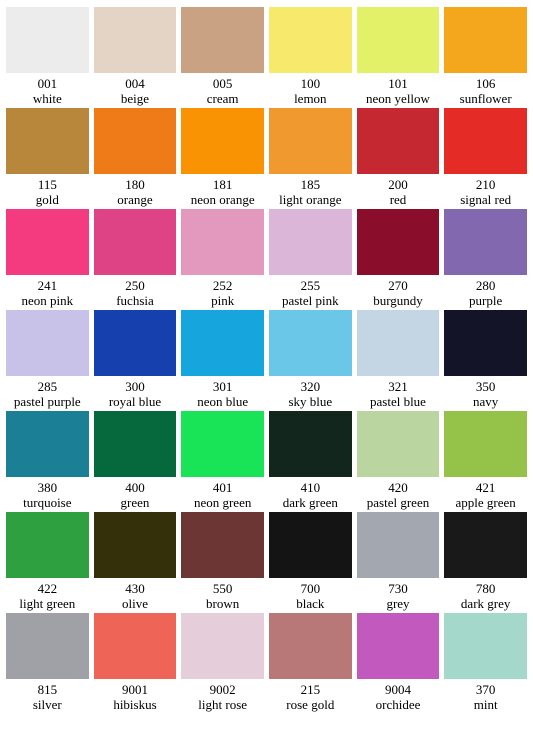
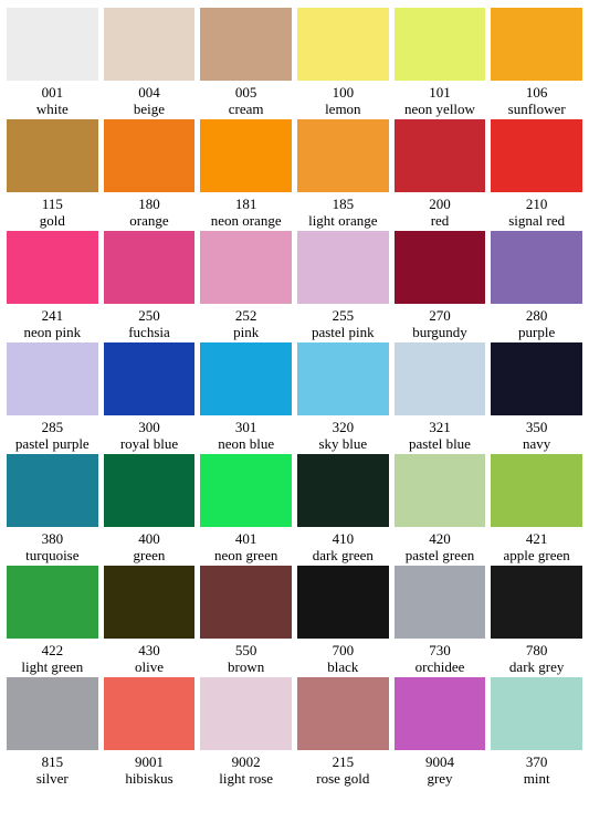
  001
  white
  004
  beige
  005
  cream
  100
  lemon
  101
  neon yellow
  106
  sunflower
  115
  gold
  180
  orange
  181
  neon orange
  185
  light orange
  200
  red
  210
  signal red
  241
  neon pink
  250
  fuchsia
  252
  pink
  255
  pastel pink
  270
  burgundy
  280
  purple
  285
  pastel purple
  300
  royal blue
  301
  neon blue
  320
  sky blue
  321
  pastel blue
  350
  navy
  380
  turquoise
  400
  green
  401
  neon green
  410
  dark green
  420
  pastel green
  421
  apple green
  422
  light green
  430
  olive
  550
  brown
  700
  black
  730
- grey
+ orchidee
  780
  dark grey
  815
  silver
  9001
  hibiskus
  9002
  light rose
  215
  rose gold
  9004
- orchidee
+ grey
  370
  mint
